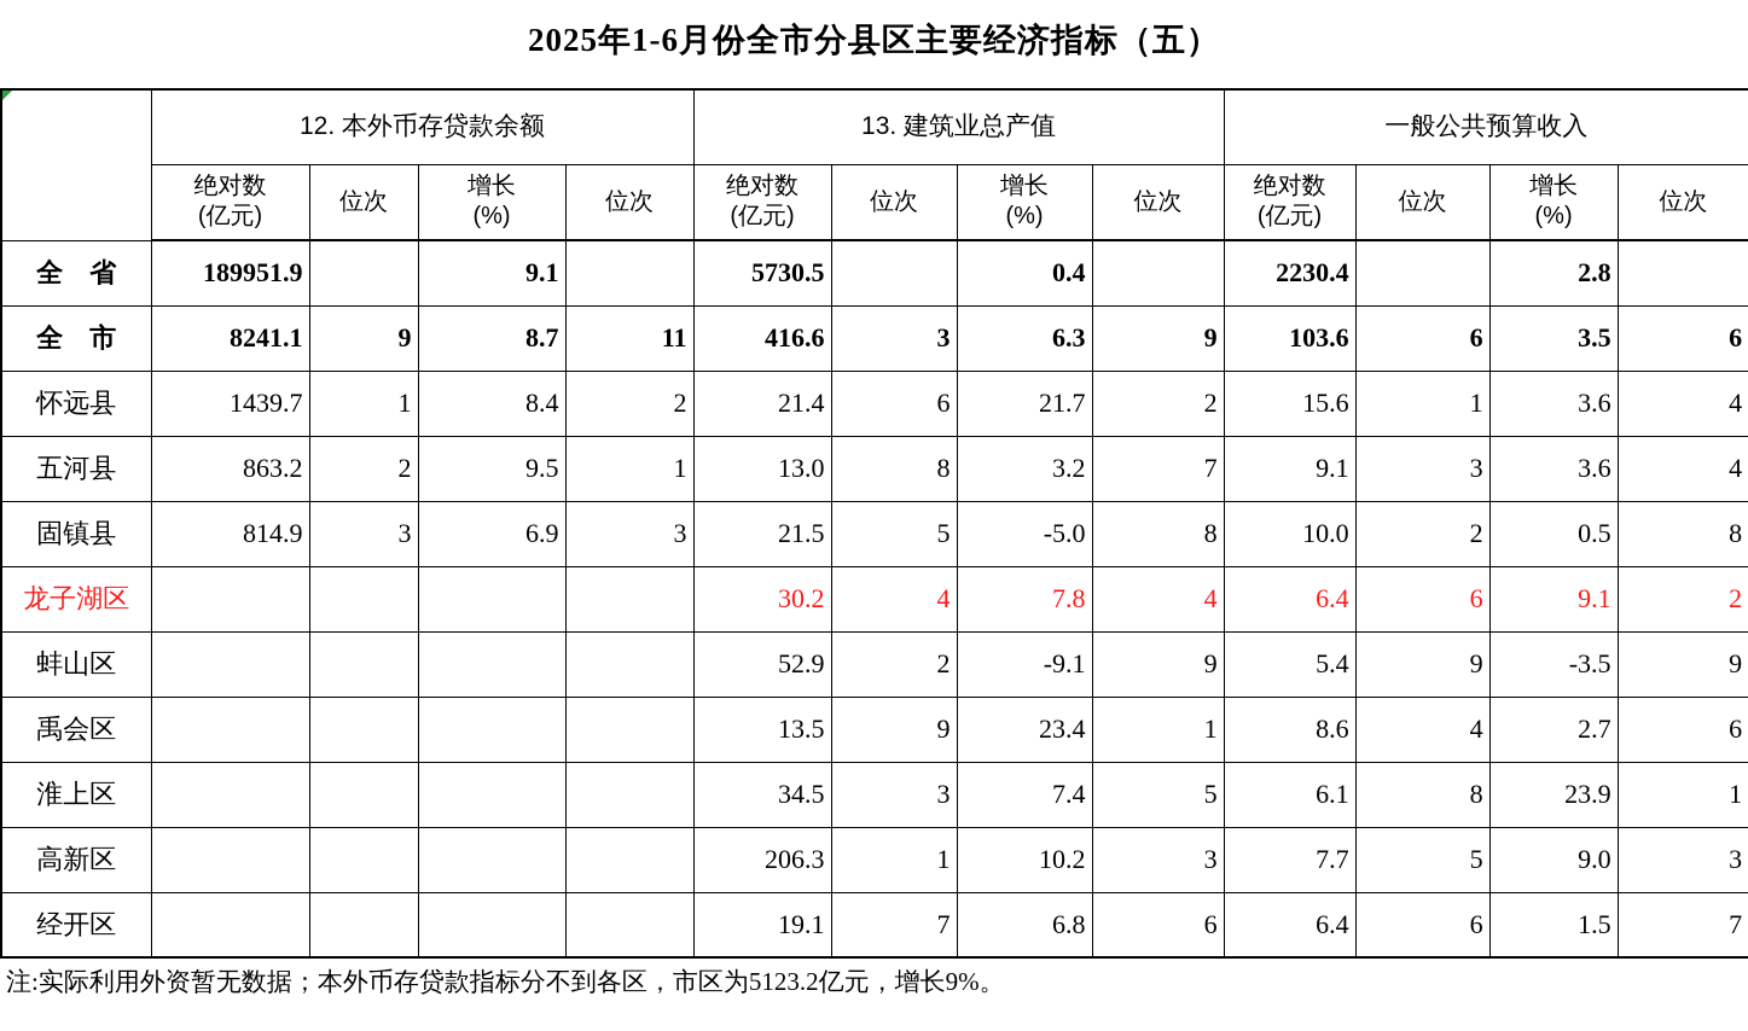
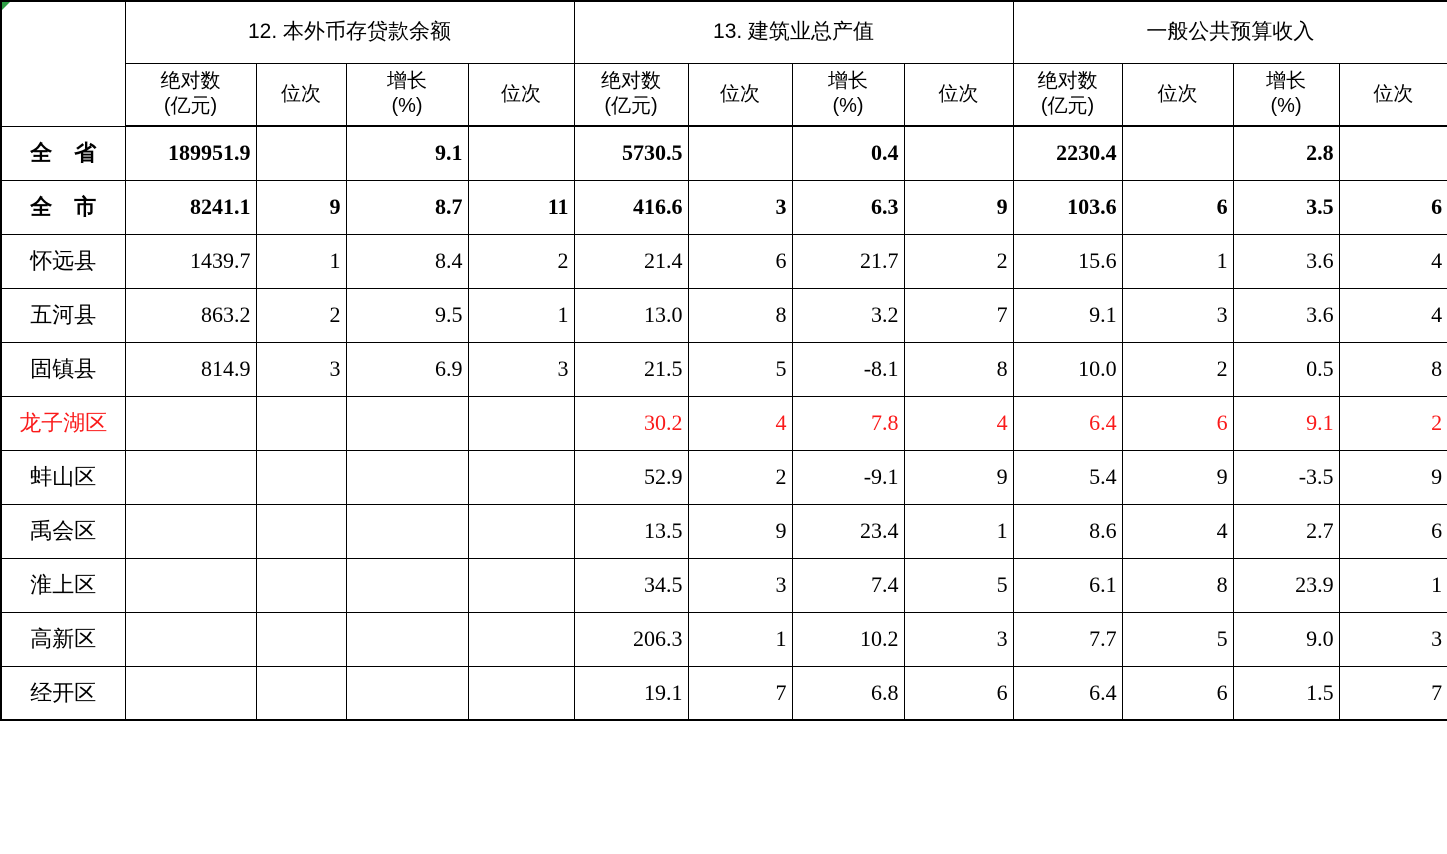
- 2025年1-6月份全市分县区主要经济指标（五）
  	12. 本外币存贷款余额	13. 建筑业总产值	一般公共预算收入
  绝对数(亿元)	位次	增长(%)	位次	绝对数(亿元)	位次	增长(%)	位次	绝对数(亿元)	位次	增长(%)	位次
  全 省	189951.9		9.1		5730.5		0.4		2230.4		2.8
  全 市	8241.1	9	8.7	11	416.6	3	6.3	9	103.6	6	3.5	6
  怀远县	1439.7	1	8.4	2	21.4	6	21.7	2	15.6	1	3.6	4
  五河县	863.2	2	9.5	1	13.0	8	3.2	7	9.1	3	3.6	4
- 固镇县	814.9	3	6.9	3	21.5	5	-5.0	8	10.0	2	0.5	8
+ 固镇县	814.9	3	6.9	3	21.5	5	-8.1	8	10.0	2	0.5	8
  龙子湖区					30.2	4	7.8	4	6.4	6	9.1	2
  蚌山区					52.9	2	-9.1	9	5.4	9	-3.5	9
  禹会区					13.5	9	23.4	1	8.6	4	2.7	6
  淮上区					34.5	3	7.4	5	6.1	8	23.9	1
  高新区					206.3	1	10.2	3	7.7	5	9.0	3
  经开区					19.1	7	6.8	6	6.4	6	1.5	7
- 注:实际利用外资暂无数据；本外币存贷款指标分不到各区，市区为5123.2亿元，增长9%。
